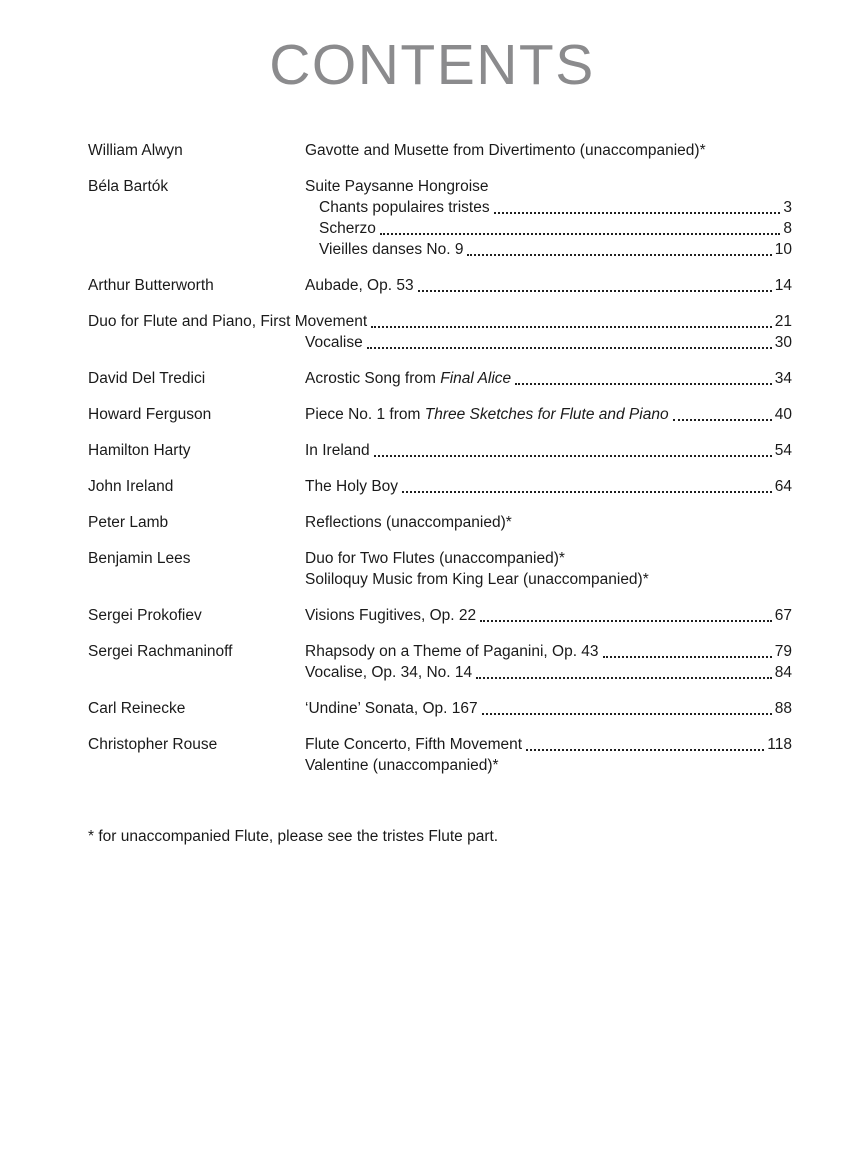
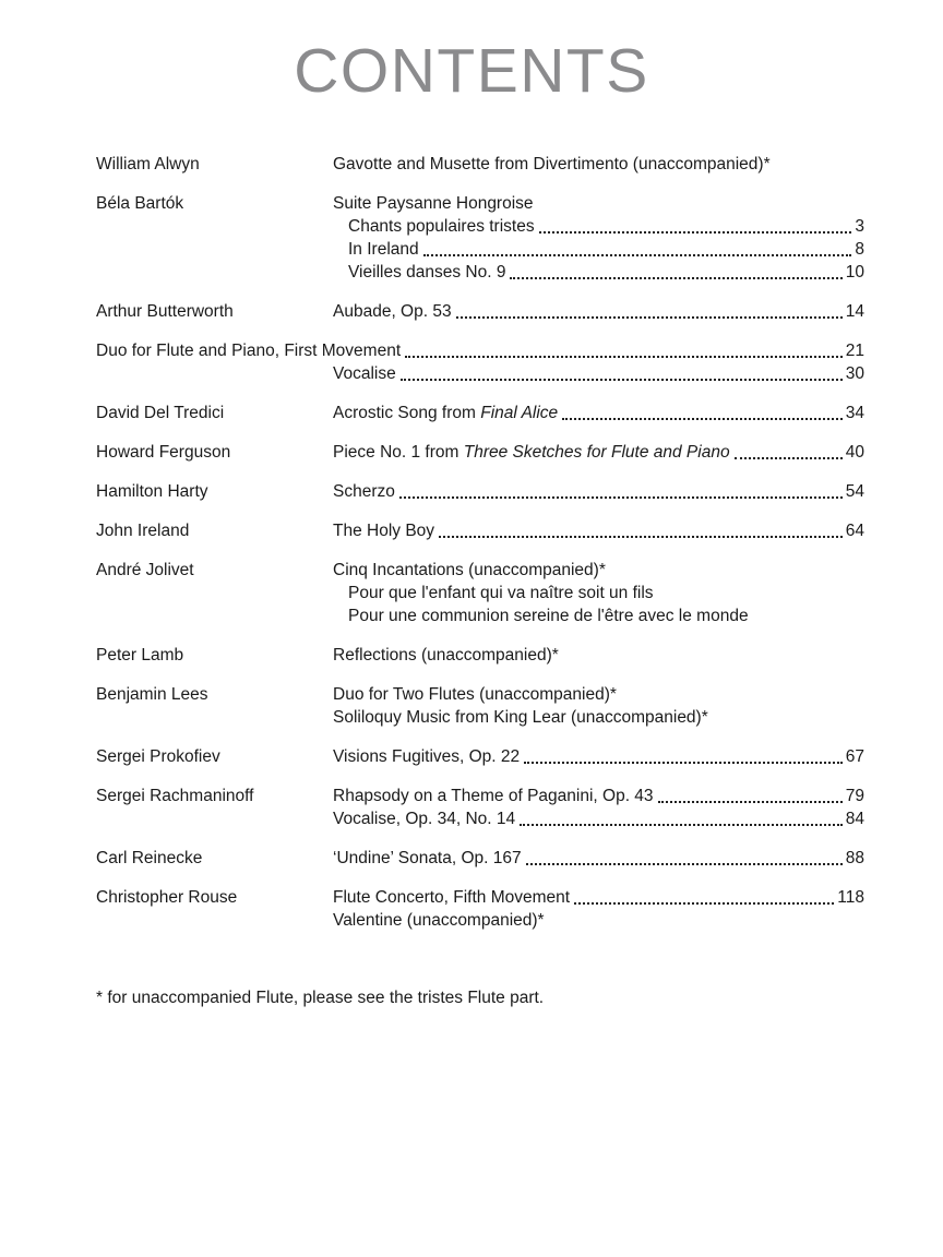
  CONTENTS
  William Alwyn
  Gavotte and Musette from Divertimento (unaccompanied)*
  Béla Bartók
  Suite Paysanne Hongroise
  Chants populaires tristes
  3
- Scherzo
+ In Ireland
  8
  Vieilles danses No. 9
  10
  Arthur Butterworth
  Aubade, Op. 53
  14
  Duo for Flute and Piano, First Movement
  21
  Vocalise
  30
  David Del Tredici
  Acrostic Song from
  Final Alice
  34
  Howard Ferguson
  Piece No. 1 from
  Three Sketches for Flute and Piano
  40
  Hamilton Harty
- In Ireland
+ Scherzo
  54
  John Ireland
  The Holy Boy
  64
+ André Jolivet
+ Cinq Incantations (unaccompanied)*
+ Pour que l'enfant qui va naître soit un fils
+ Pour une communion sereine de l'être avec le monde
  Peter Lamb
  Reflections (unaccompanied)*
  Benjamin Lees
  Duo for Two Flutes (unaccompanied)*
  Soliloquy Music from King Lear (unaccompanied)*
  Sergei Prokofiev
  Visions Fugitives, Op. 22
  67
  Sergei Rachmaninoff
  Rhapsody on a Theme of Paganini, Op. 43
  79
  Vocalise, Op. 34, No. 14
  84
  Carl Reinecke
  ‘Undine’ Sonata, Op. 167
  88
  Christopher Rouse
  Flute Concerto, Fifth Movement
  118
  Valentine (unaccompanied)*
  * for unaccompanied Flute, please see the tristes Flute part.
